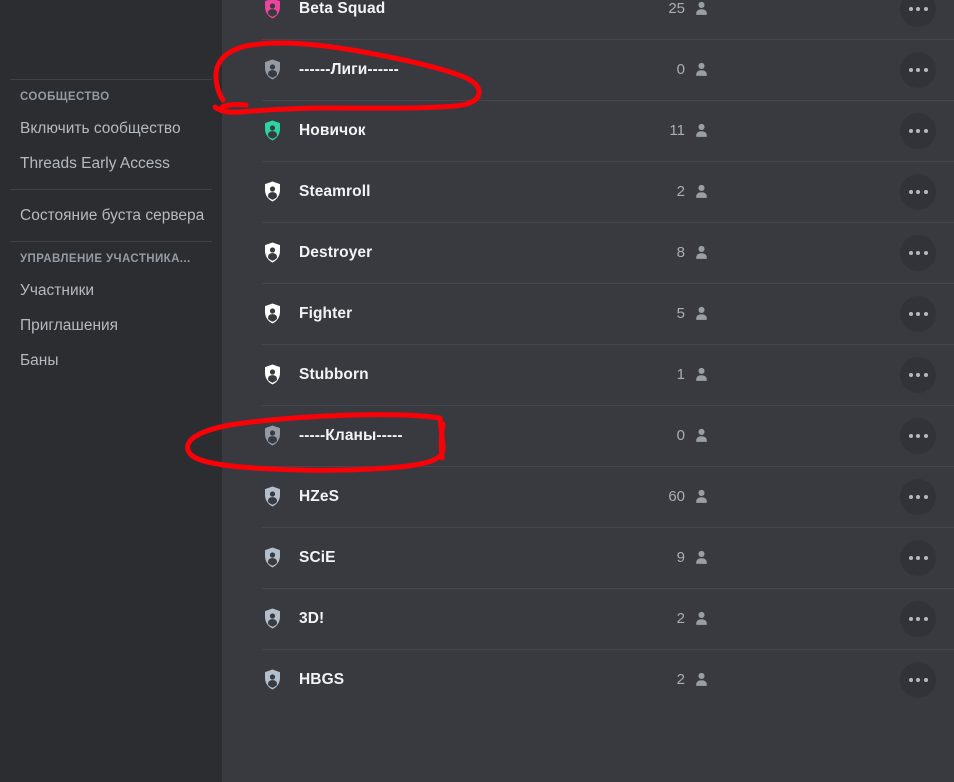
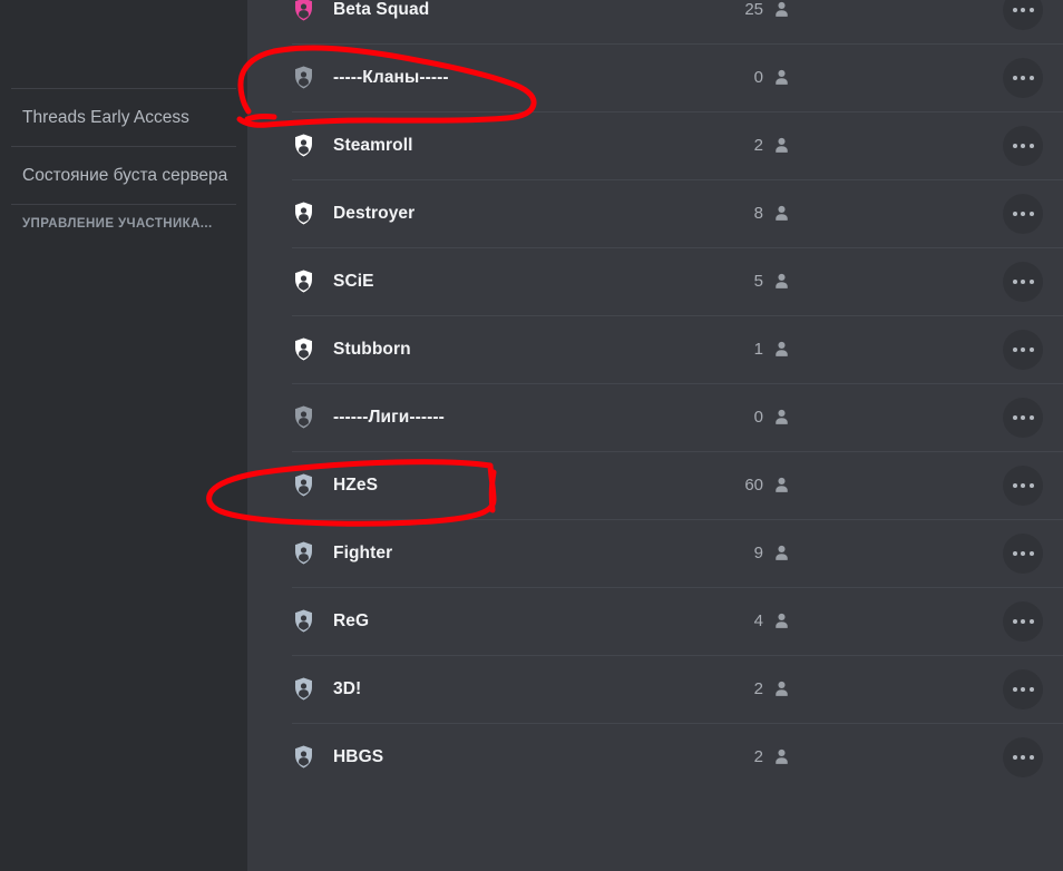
- СООБЩЕСТВО
- Включить сообщество
  Threads Early Access
  Состояние буста сервера
  УПРАВЛЕНИЕ УЧАСТНИКА...
- Участники
- Приглашения
- Баны
  Beta Squad
  25
- ------Лиги------
+ -----Кланы-----
  0
- Новичок
- 11
  Steamroll
  2
  Destroyer
  8
- Fighter
+ SCiE
  5
  Stubborn
  1
- -----Кланы-----
+ ------Лиги------
  0
  HZeS
  60
- SCiE
+ Fighter
  9
+ ReG
+ 4
  3D!
  2
  HBGS
  2
